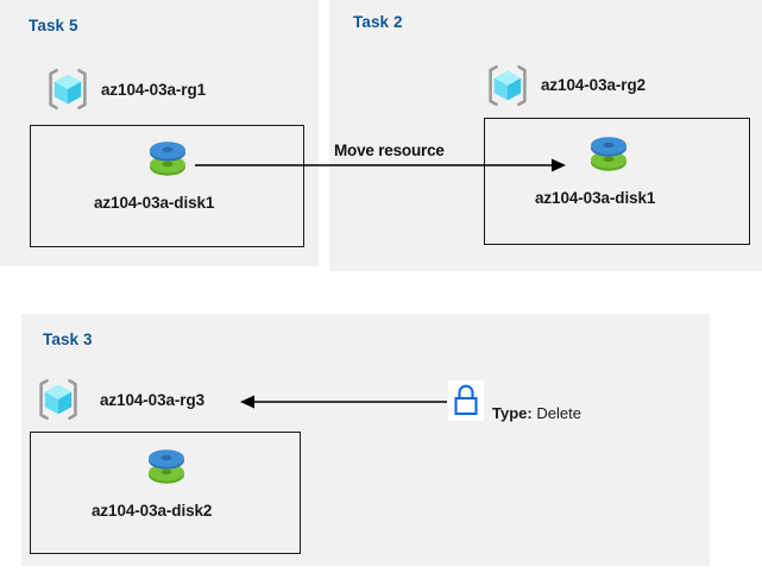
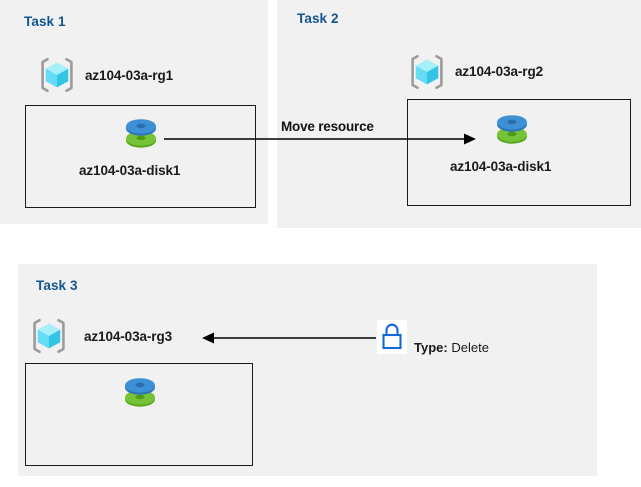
- Task 5
+ Task 1
  az104-03a-rg1
  az104-03a-disk1
  Task 2
  az104-03a-rg2
  az104-03a-disk1
  Move resource
  Task 3
  az104-03a-rg3
- az104-03a-disk2
  Type: Delete
